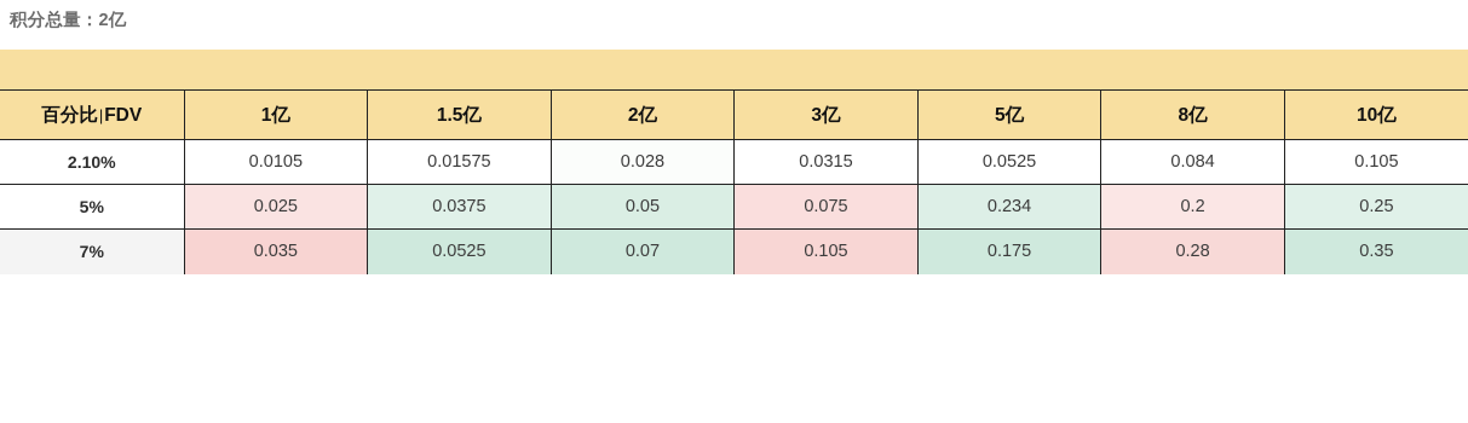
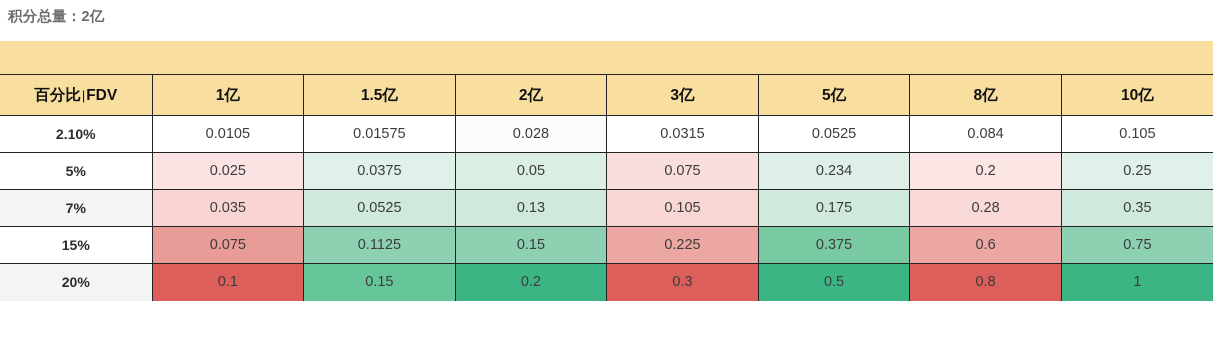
  积分总量：2亿
  百分比|FDV	1亿	1.5亿	2亿	3亿	5亿	8亿	10亿
  2.10%	0.0105	0.01575	0.028	0.0315	0.0525	0.084	0.105
  5%	0.025	0.0375	0.05	0.075	0.234	0.2	0.25
- 7%	0.035	0.0525	0.07	0.105	0.175	0.28	0.35
+ 7%	0.035	0.0525	0.13	0.105	0.175	0.28	0.35
+ 15%	0.075	0.1125	0.15	0.225	0.375	0.6	0.75
+ 20%	0.1	0.15	0.2	0.3	0.5	0.8	1
